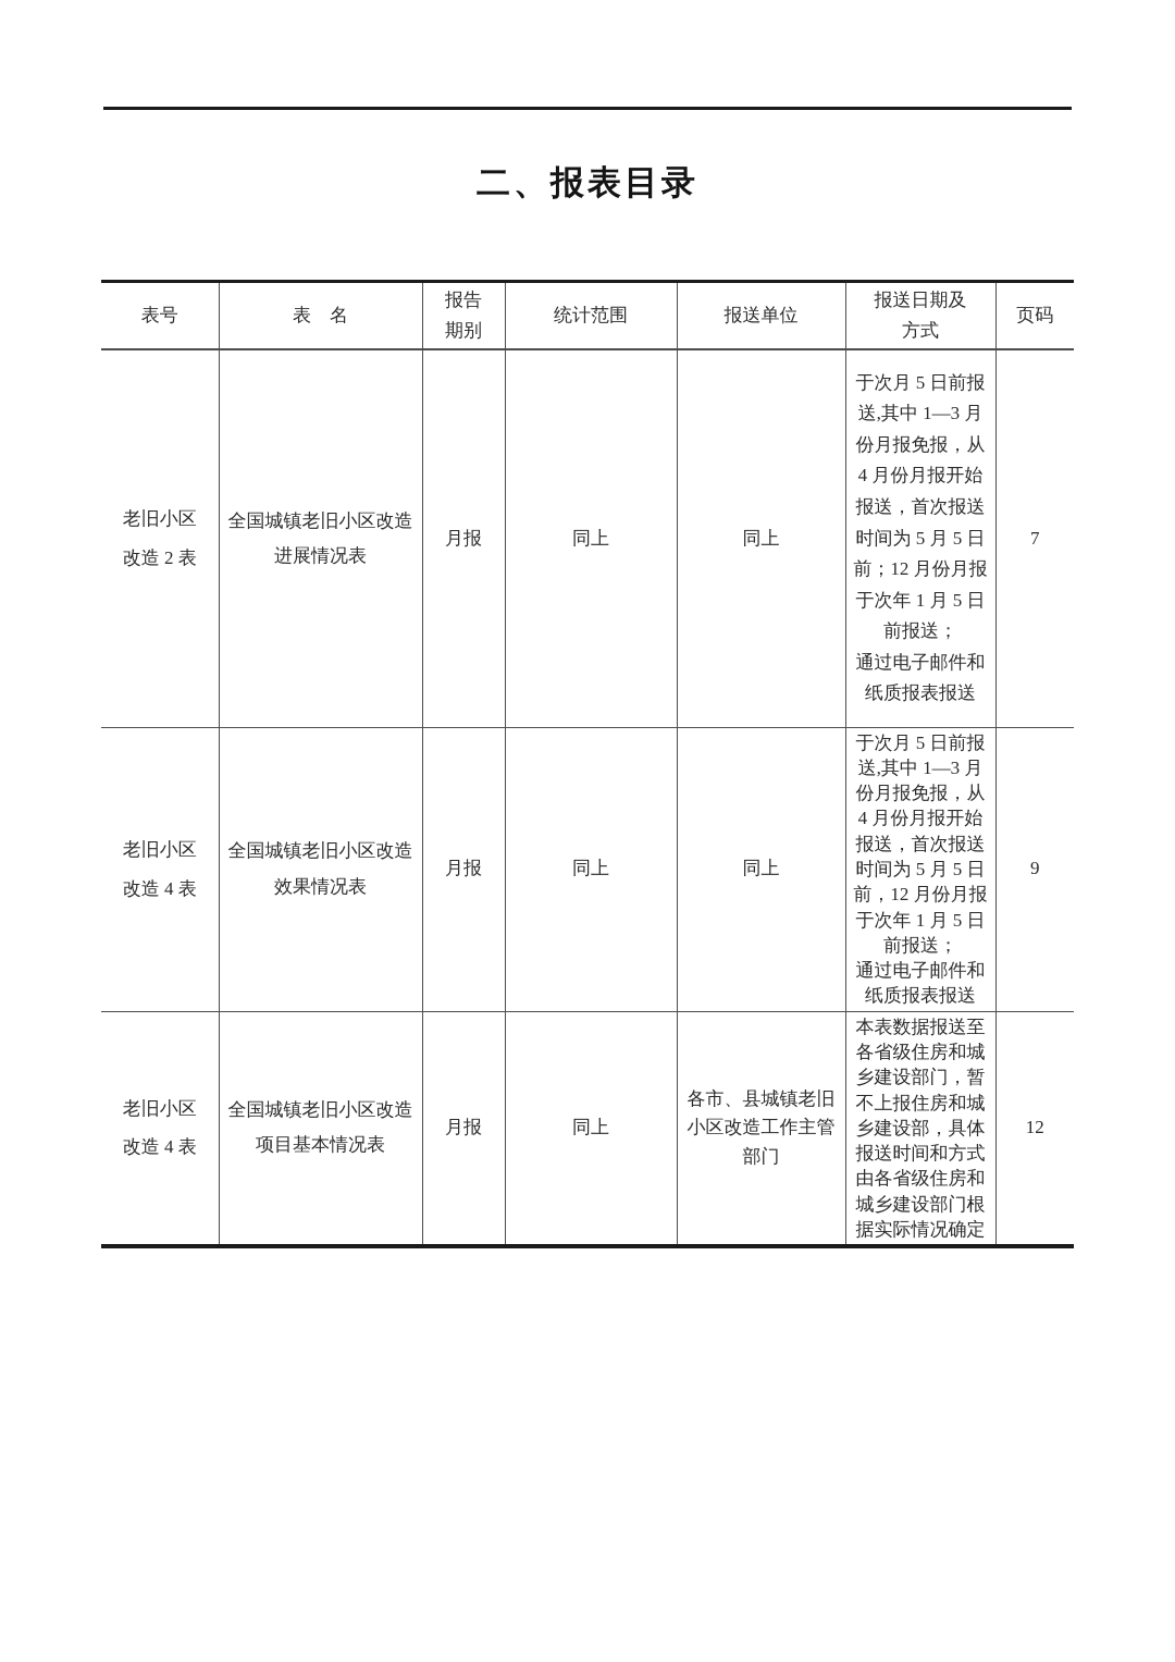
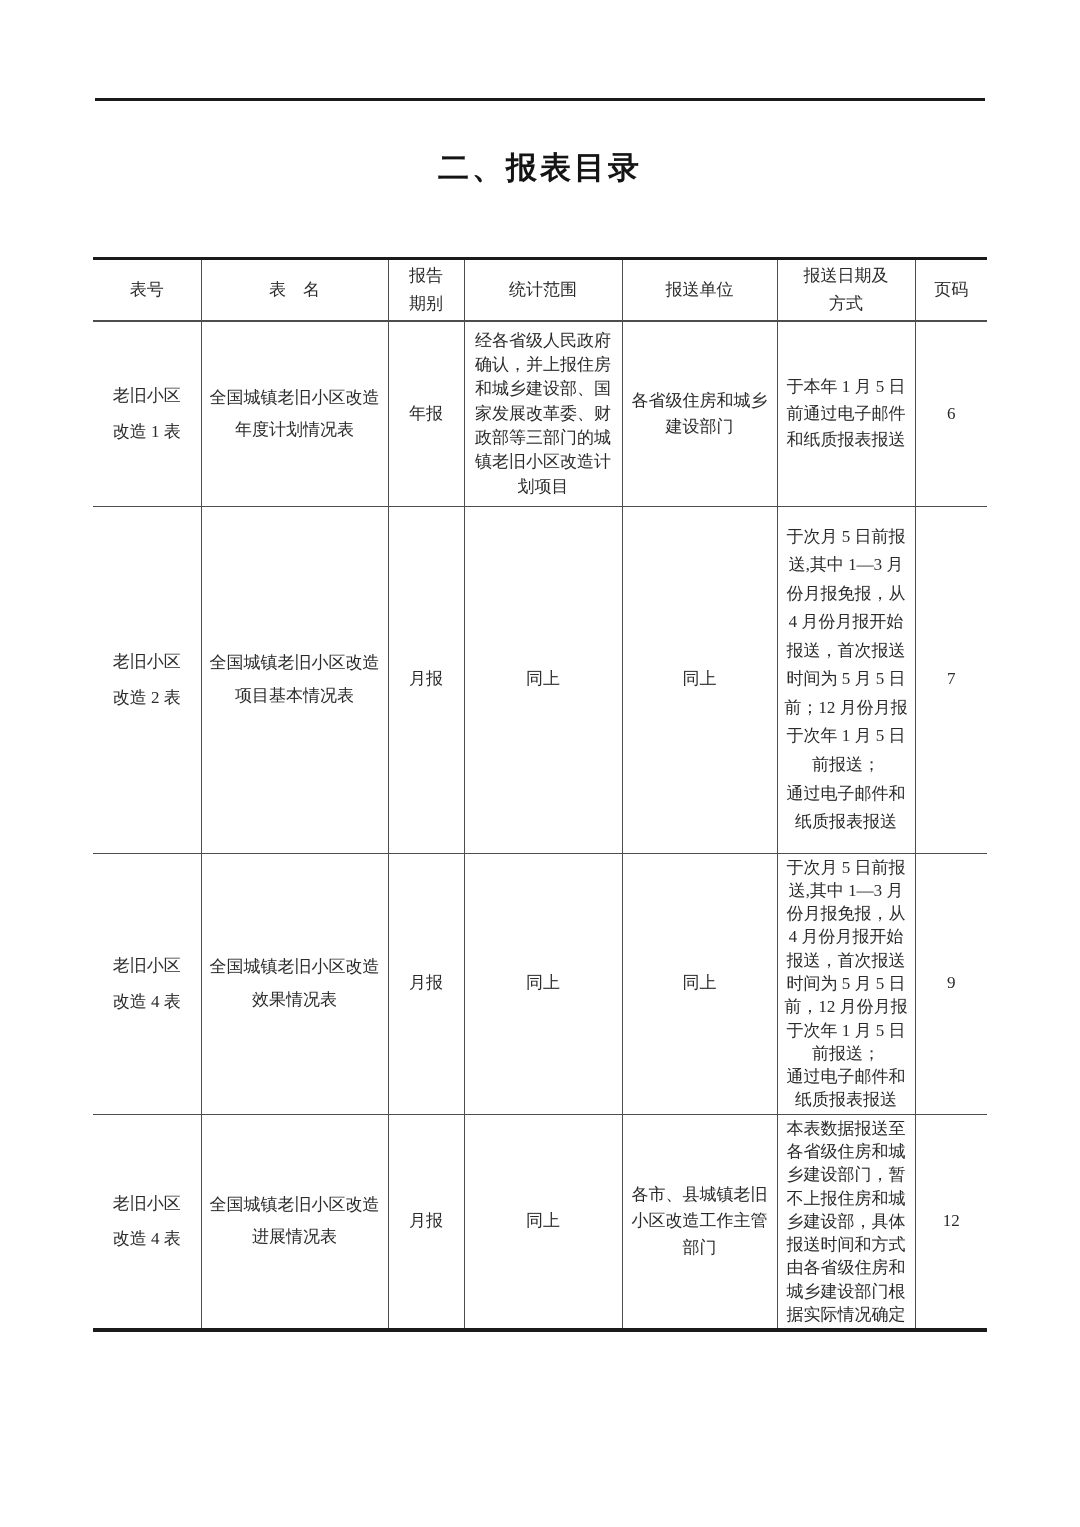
  二、报表目录
  表号	表 名	报告 期别	统计范围	报送单位	报送日期及 方式	页码
+ 老旧小区 改造 1 表	全国城镇老旧小区改造 年度计划情况表	年报	经各省级人民政府确认，并上报住房和城乡建设部、国家发展改革委、财政部等三部门的城镇老旧小区改造计划项目	各省级住房和城乡建设部门	于本年 1 月 5 日前通过电子邮件和纸质报表报送	6
- 老旧小区 改造 2 表	全国城镇老旧小区改造 进展情况表	月报	同上	同上	于次月 5 日前报送,其中 1—3 月份月报免报，从 4 月份月报开始报送，首次报送时间为 5 月 5 日前；12 月份月报于次年 1 月 5 日前报送； 通过电子邮件和纸质报表报送	7
+ 老旧小区 改造 2 表	全国城镇老旧小区改造 项目基本情况表	月报	同上	同上	于次月 5 日前报送,其中 1—3 月份月报免报，从 4 月份月报开始报送，首次报送时间为 5 月 5 日前；12 月份月报于次年 1 月 5 日前报送； 通过电子邮件和纸质报表报送	7
  老旧小区 改造 4 表	全国城镇老旧小区改造 效果情况表	月报	同上	同上	于次月 5 日前报送,其中 1—3 月份月报免报，从 4 月份月报开始报送，首次报送时间为 5 月 5 日前，12 月份月报于次年 1 月 5 日前报送； 通过电子邮件和纸质报表报送	9
- 老旧小区 改造 4 表	全国城镇老旧小区改造 项目基本情况表	月报	同上	各市、县城镇老旧小区改造工作主管部门	本表数据报送至各省级住房和城乡建设部门，暂不上报住房和城乡建设部，具体报送时间和方式由各省级住房和城乡建设部门根据实际情况确定	12
+ 老旧小区 改造 4 表	全国城镇老旧小区改造 进展情况表	月报	同上	各市、县城镇老旧小区改造工作主管部门	本表数据报送至各省级住房和城乡建设部门，暂不上报住房和城乡建设部，具体报送时间和方式由各省级住房和城乡建设部门根据实际情况确定	12
